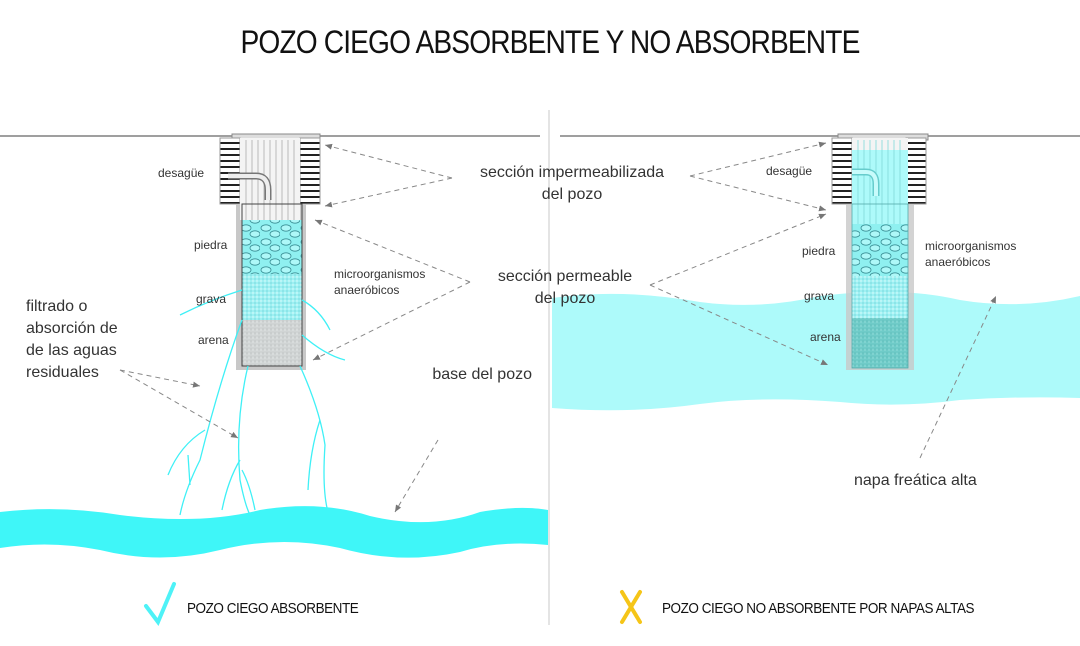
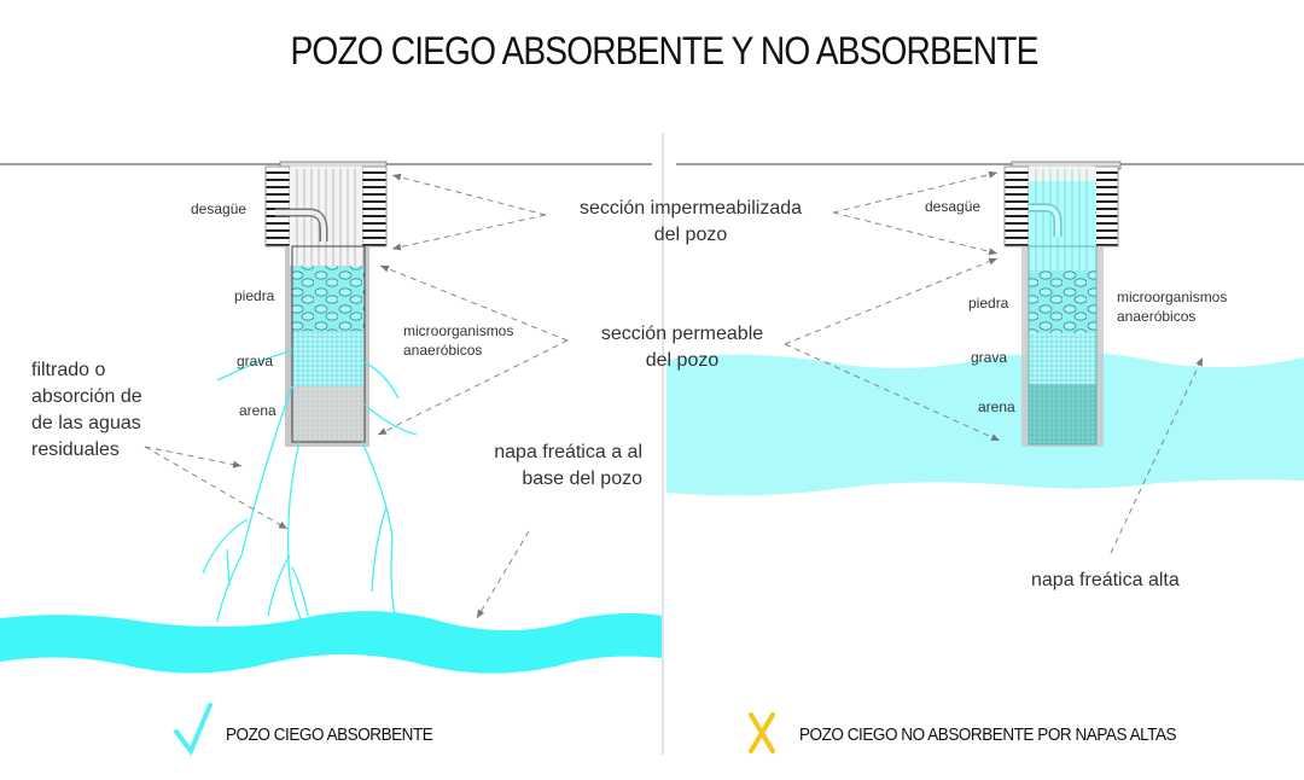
  POZO CIEGO ABSORBENTE Y NO ABSORBENTE
  desagüe
  piedra
  grava
  arena
  microorganismos
  anaeróbicos
  filtrado o
  absorción de
  de las aguas
  residuales
+ napa freática a al
  base del pozo
  sección impermeabilizada
  del pozo
  sección permeable
  del pozo
  desagüe
  piedra
  grava
  arena
  microorganismos
  anaeróbicos
  napa freática alta
  POZO CIEGO ABSORBENTE
  POZO CIEGO NO ABSORBENTE POR NAPAS ALTAS
